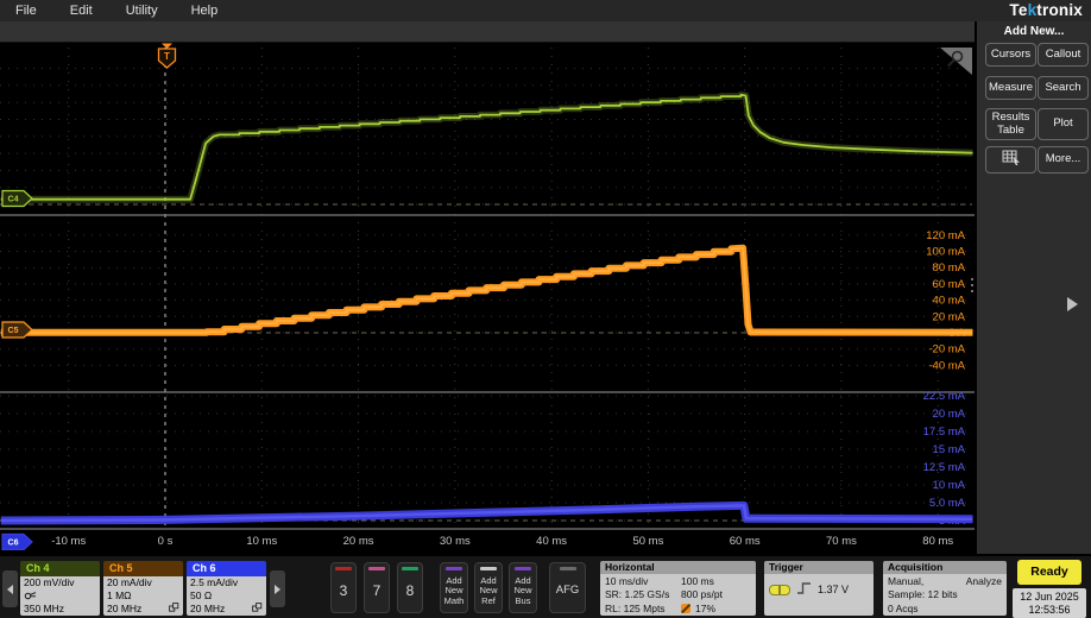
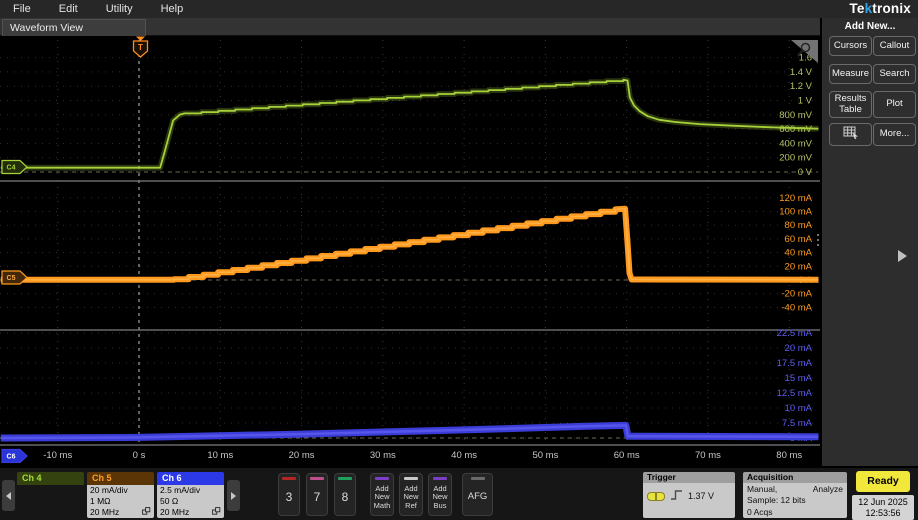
  File
  Edit
  Utility
  Help
  Tektronix
+ Waveform View
+ 1.6
+ 1.4 V
+ 1.2 V
+ 1 V
+ 800 mV
+ 600 mV
+ 400 mV
+ 200 mV
+ 0 V
  120 mA
  100 mA
  80 mA
  60 mA
  40 mA
  20 mA
  -20 mA
  -40 mA
  22.5 mA
  20 mA
  17.5 mA
  15 mA
  12.5 mA
  10 mA
- 5.0 mA
+ 7.5 mA
  -10 ms
  0 s
  10 ms
  20 ms
  30 ms
  40 ms
  50 ms
  60 ms
  70 ms
  80 ms
  T
  Add New...
  Cursors
  Callout
  Measure
  Search
  Results Table
  Plot
  More...
  Ch 4
- 200 mV/div
- 350 MHz
  Ch 5
  20 mA/div
  1 MΩ
  20 MHz
  Ch 6
  2.5 mA/div
  50 Ω
  20 MHz
  3
  7
  8
  Add
  New
  Math
  Add
  New
  Ref
  Add
  New
  Bus
  AFG
- Horizontal
- 10 ms/div
- 100 ms
- SR: 1.25 GS/s
- 800 ps/pt
- RL: 125 Mpts
- 17%
  Trigger
  1.37 V
  Acquisition
  Manual,
  Analyze
  Sample: 12 bits
  0 Acqs
  Ready
  12 Jun 2025
  12:53:56
